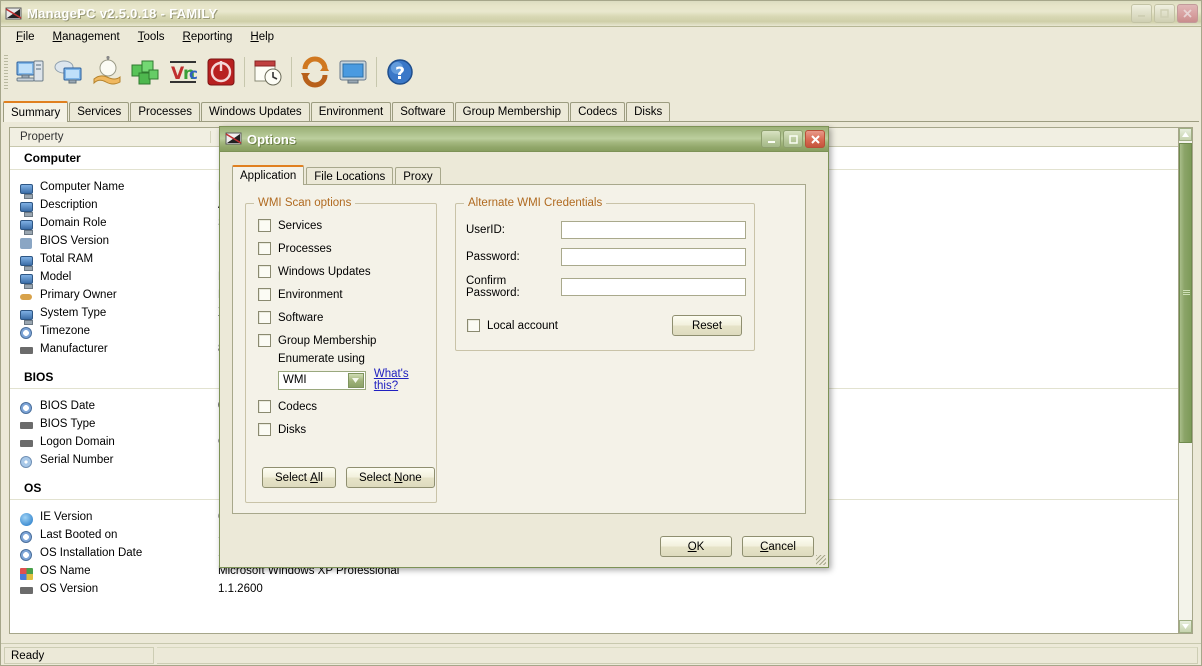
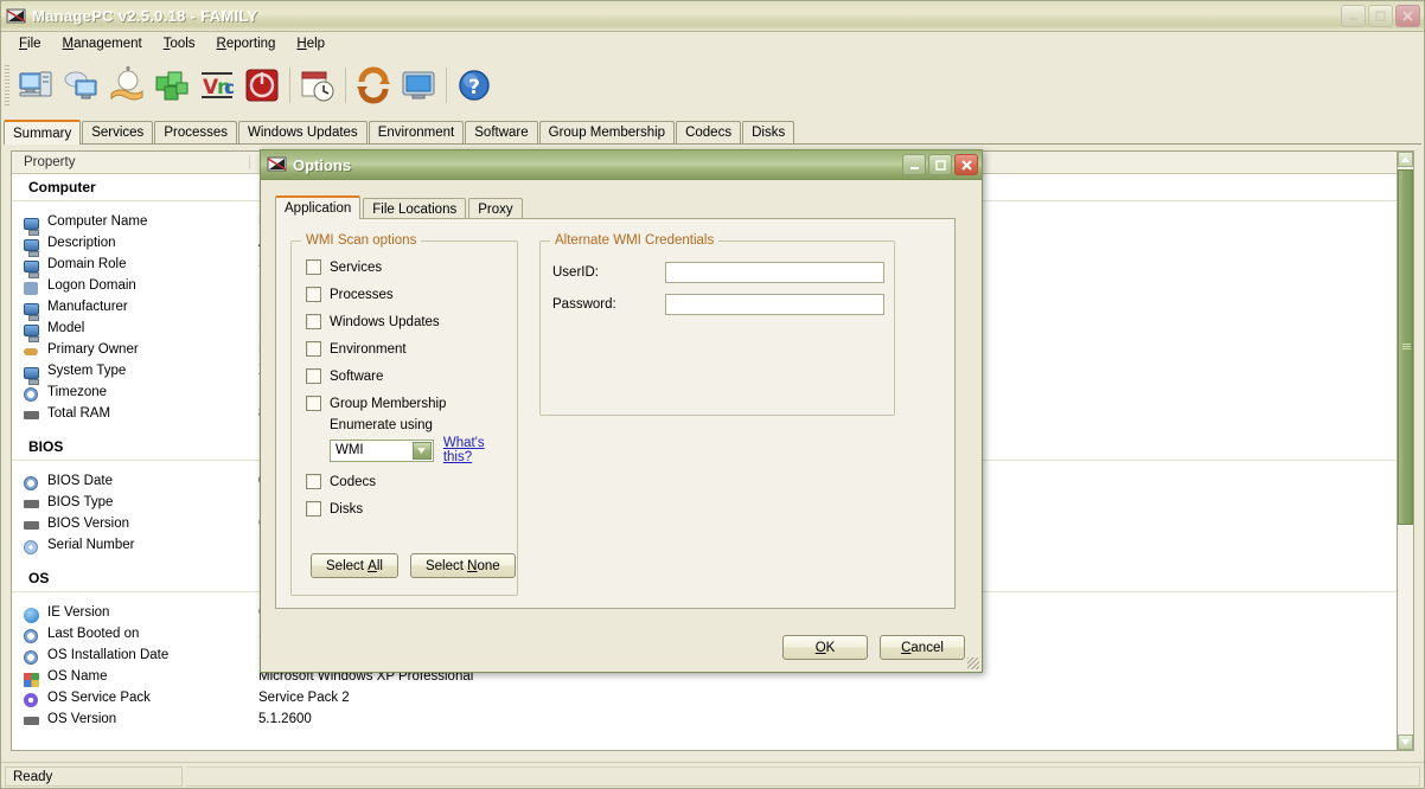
  ManagePC v2.5.0.18 - FAMILY
  File
  Management
  Tools
  Reporting
  Help
  V
  n
  c
  ?
  Summary
  Services
  Processes
  Windows Updates
  Environment
  Software
  Group Membership
  Codecs
  Disks
  Property
  Computer
  Computer Name
  Description
  Domain Role
- BIOS Version
+ Logon Domain
- Total RAM
+ Manufacturer
  Model
  Primary Owner
  System Type
  Timezone
- Manufacturer
+ Total RAM
  BIOS
  BIOS Date
  BIOS Type
- Logon Domain
+ BIOS Version
  Serial Number
  OS
  IE Version
  Last Booted on
  OS Installation Date
  OS Name
  Microsoft Windows XP Professional
+ OS Service Pack
+ Service Pack 2
  OS Version
- 1.1.2600
+ 5.1.2600
  Ready
  Options
  Application
  File Locations
  Proxy
  WMI Scan options
  Services
  Processes
  Windows Updates
  Environment
  Software
  Group Membership
  Enumerate using
  WMI
  What's this?
  Codecs
  Disks
  Select
  A
  ll
  Select
  N
  one
  Alternate WMI Credentials
  UserID:
  Password:
- Confirm Password:
- Local account
- Reset
  O
  K
  C
  ancel
